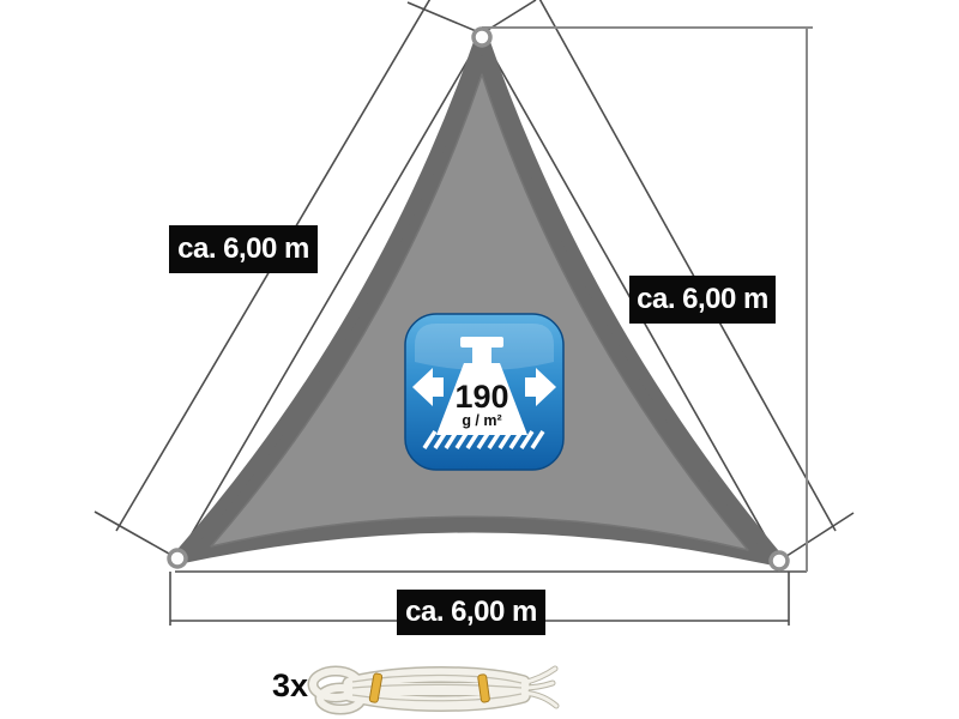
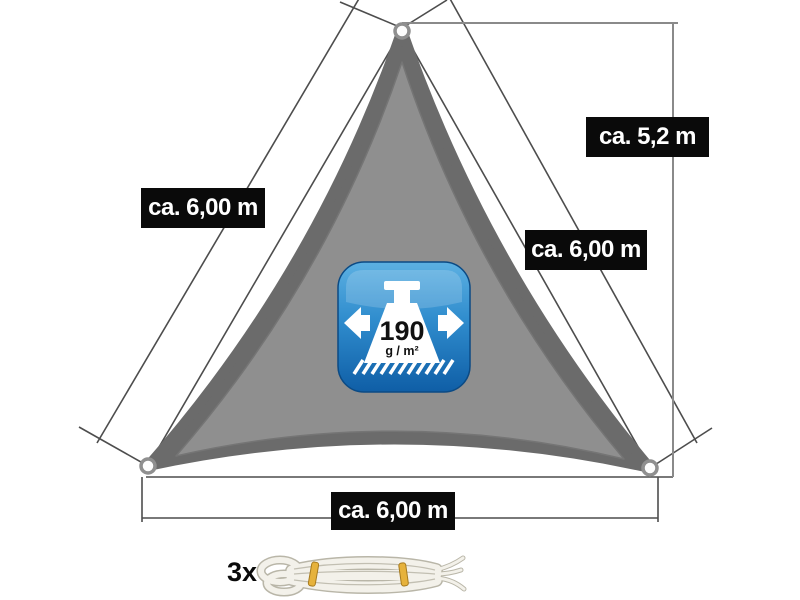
  190
  g / m²
  ca. 6,00 m
+ ca. 5,2 m
  ca. 6,00 m
  ca. 6,00 m
  3x
